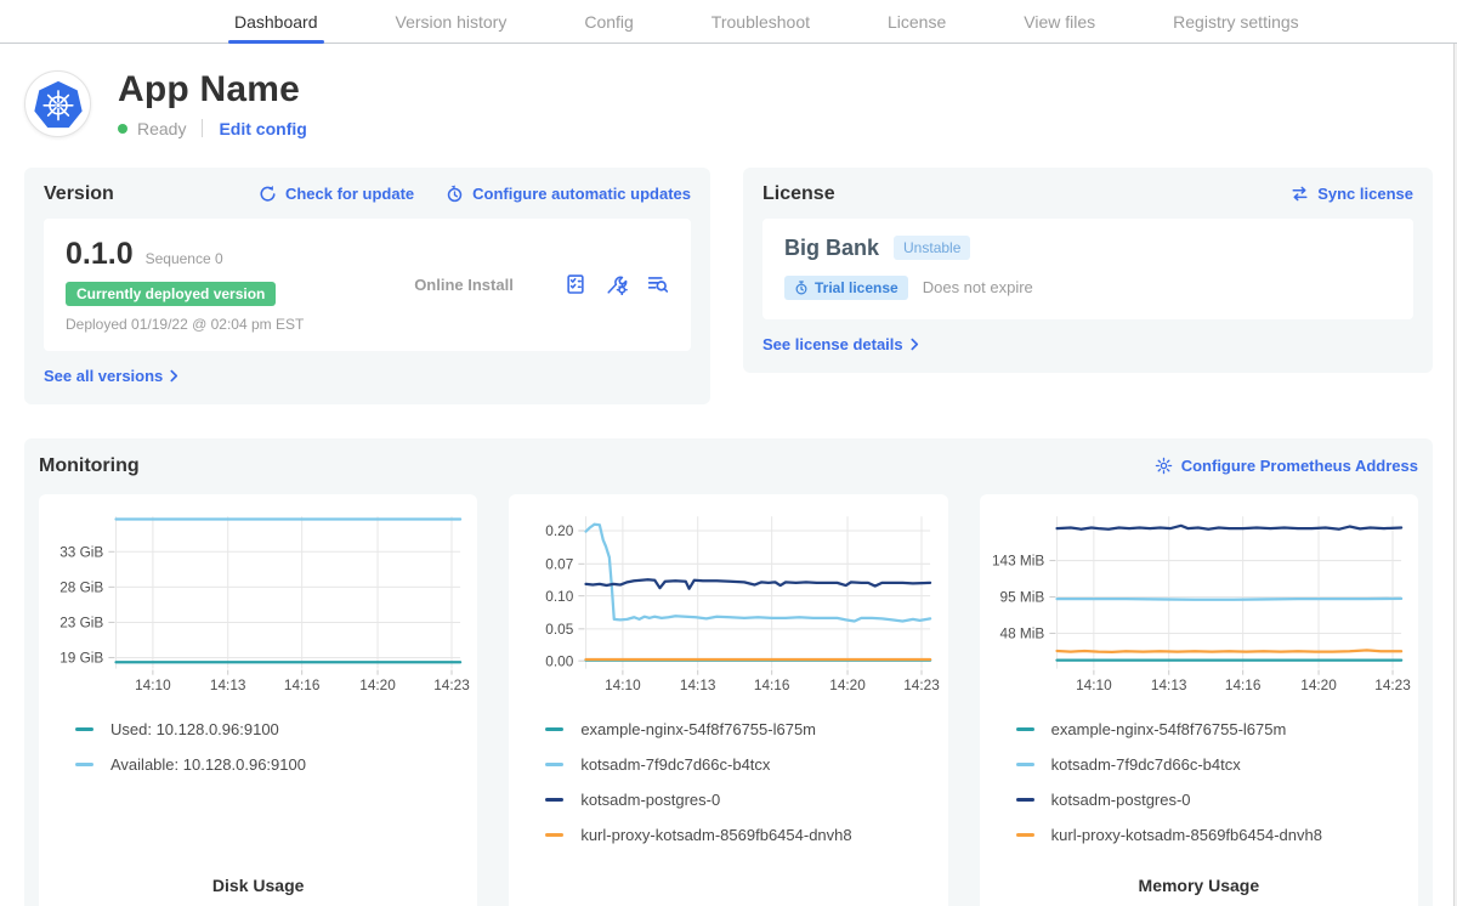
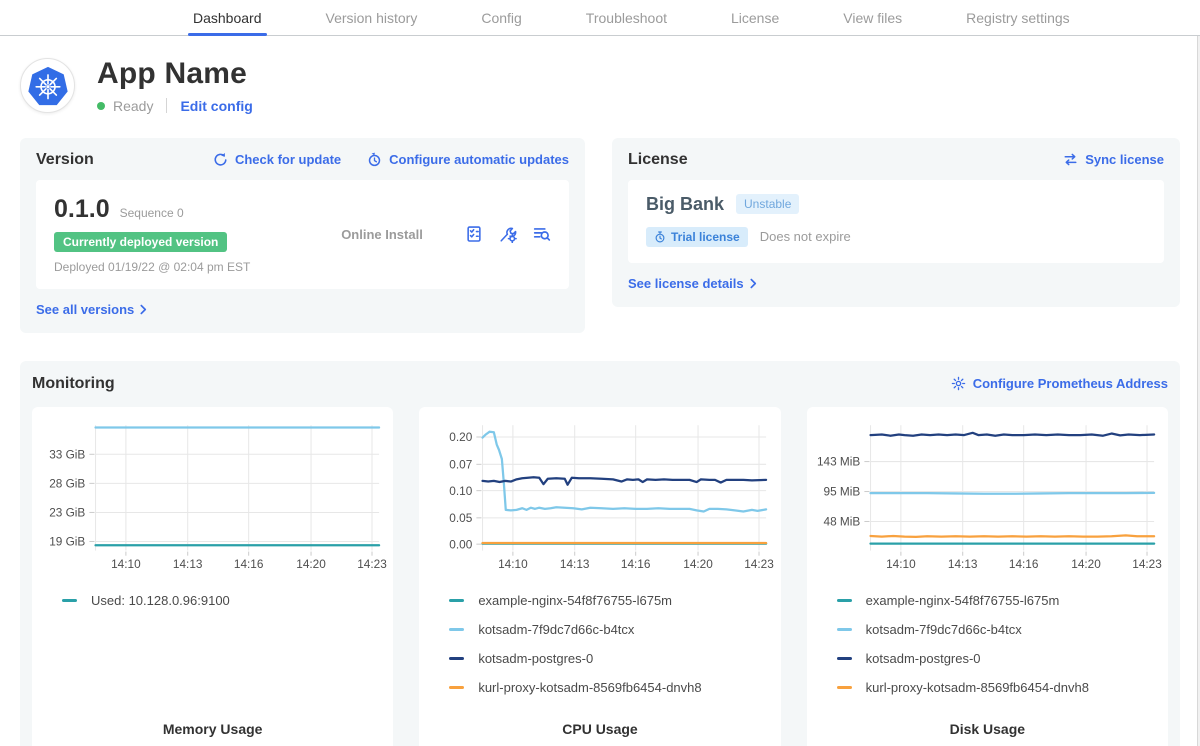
  Dashboard
  Version history
  Config
  Troubleshoot
  License
  View files
  Registry settings
  App Name
  Ready
  Edit config
  Version
  Check for update
  Configure automatic updates
  0.1.0
  Sequence 0
  Currently deployed version
  Deployed 01/19/22 @ 02:04 pm EST
  Online Install
  See all versions
  License
  Sync license
  Big Bank
  Unstable
  Trial license
  Does not expire
  See license details
  Monitoring
  Configure Prometheus Address
  19 GiB
  23 GiB
  28 GiB
  33 GiB
  14:10
  14:13
  14:16
  14:20
  14:23
  Used: 10.128.0.96:9100
- Available: 10.128.0.96:9100
- Disk Usage
+ Memory Usage
  0.00
  0.05
  0.10
  0.07
  0.20
  14:10
  14:13
  14:16
  14:20
  14:23
  example-nginx-54f8f76755-l675m
  kotsadm-7f9dc7d66c-b4tcx
  kotsadm-postgres-0
  kurl-proxy-kotsadm-8569fb6454-dnvh8
+ CPU Usage
  48 MiB
  95 MiB
  143 MiB
  14:10
  14:13
  14:16
  14:20
  14:23
  example-nginx-54f8f76755-l675m
  kotsadm-7f9dc7d66c-b4tcx
  kotsadm-postgres-0
  kurl-proxy-kotsadm-8569fb6454-dnvh8
- Memory Usage
+ Disk Usage
